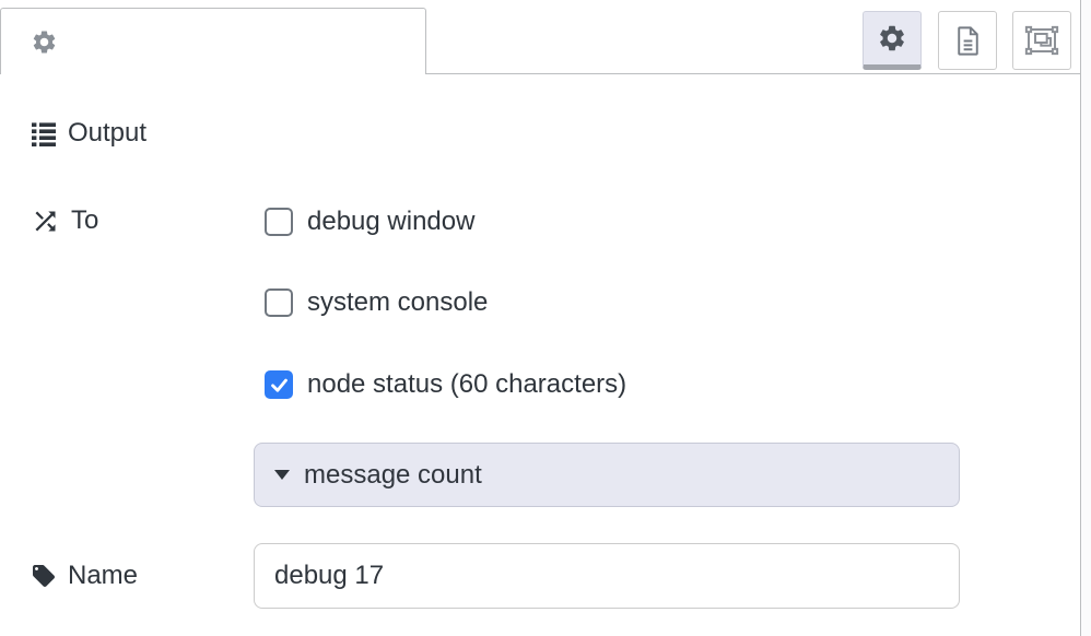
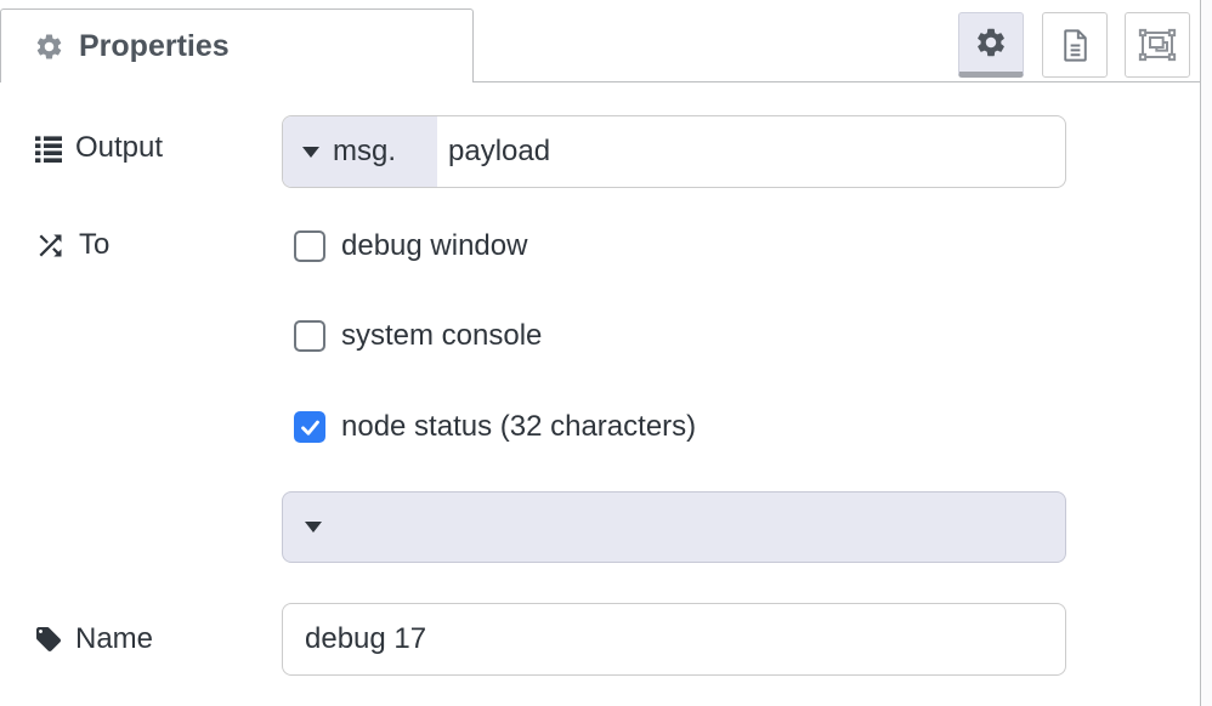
+ Properties
  Output
+ msg.
+ payload
  To
  debug window
  system console
- node status (60 characters)
+ node status (32 characters)
- message count
  Name
  debug 17
